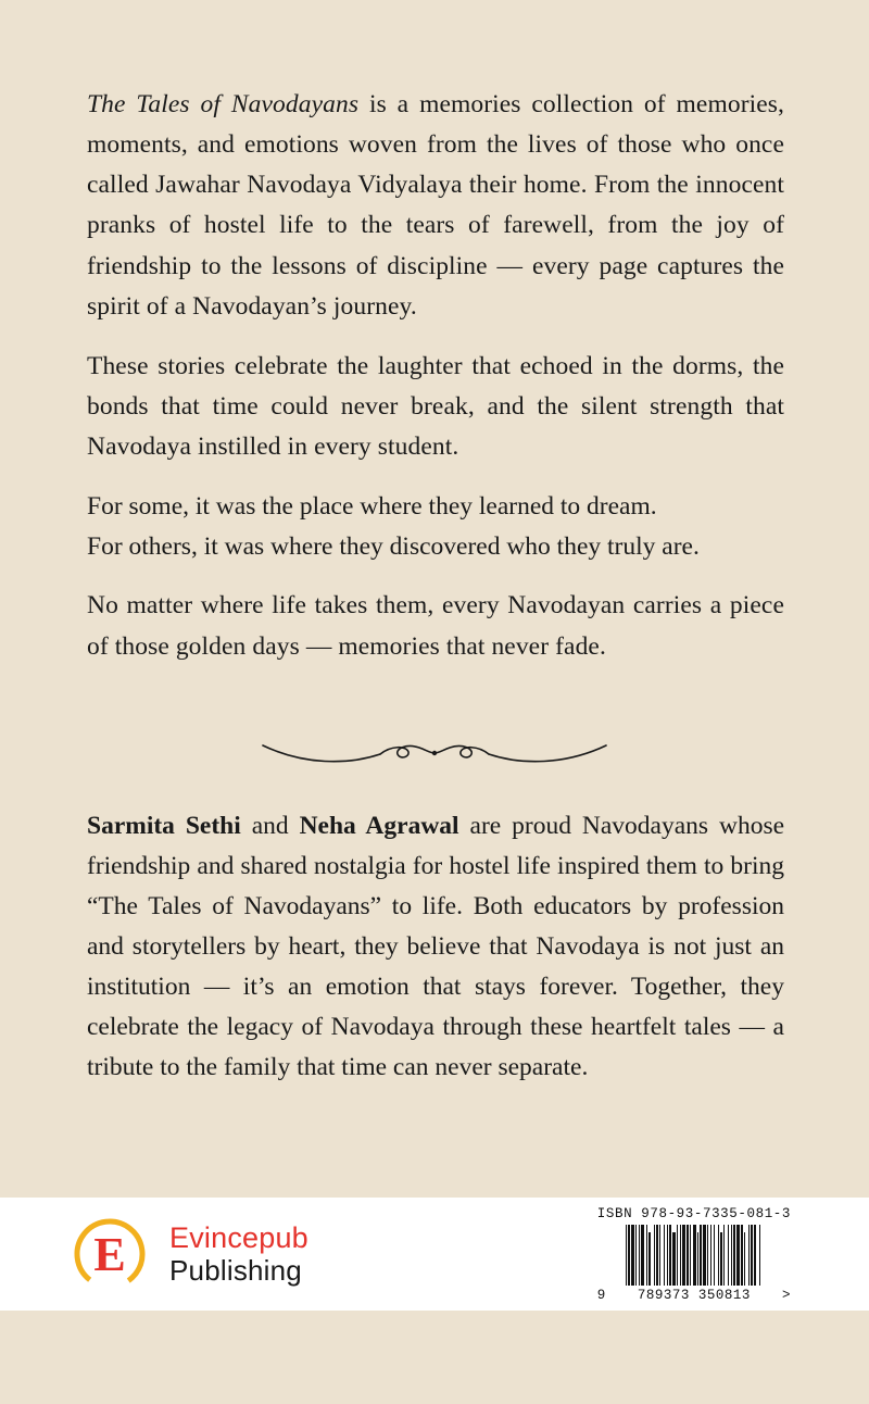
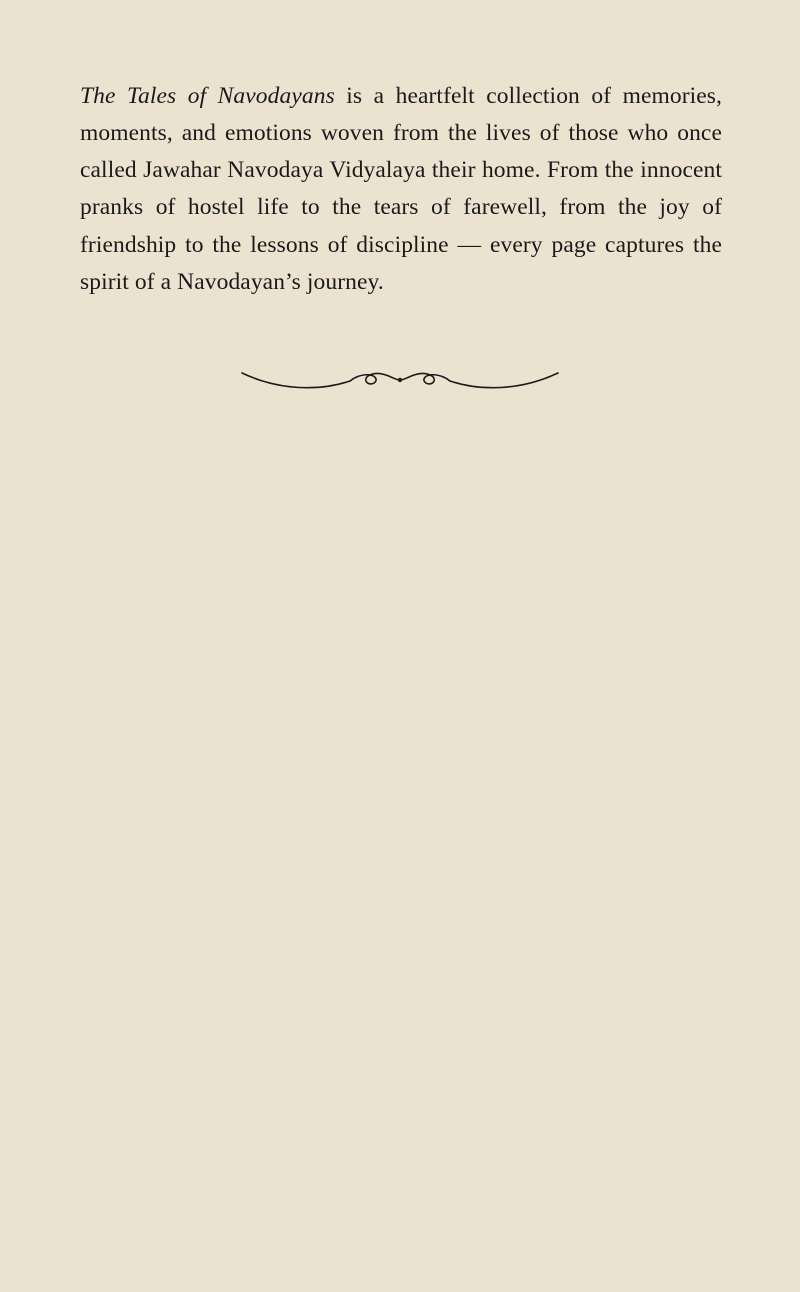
- The Tales of Navodayans is a memories collection of memories, moments, and emotions woven from the lives of those who once called Jawahar Navodaya Vidyalaya their home. From the innocent pranks of hostel life to the tears of farewell, from the joy of friendship to the lessons of discipline — every page captures the spirit of a Navodayan’s journey.
+ The Tales of Navodayans is a heartfelt collection of memories, moments, and emotions woven from the lives of those who once called Jawahar Navodaya Vidyalaya their home. From the innocent pranks of hostel life to the tears of farewell, from the joy of friendship to the lessons of discipline — every page captures the spirit of a Navodayan’s journey.
- These stories celebrate the laughter that echoed in the dorms, the bonds that time could never break, and the silent strength that Navodaya instilled in every student.
- For some, it was the place where they learned to dream.
- For others, it was where they discovered who they truly are.
- No matter where life takes them, every Navodayan carries a piece of those golden days — memories that never fade.
- Sarmita Sethi and Neha Agrawal are proud Navodayans whose friendship and shared nostalgia for hostel life inspired them to bring “The Tales of Navodayans” to life. Both educators by profession and storytellers by heart, they believe that Navodaya is not just an institution — it’s an emotion that stays forever. Together, they celebrate the legacy of Navodaya through these heartfelt tales — a tribute to the family that time can never separate.
- E
- Evincepub
- Publishing
- ISBN 978-93-7335-081-3
- 9
- 789373 350813
- >
